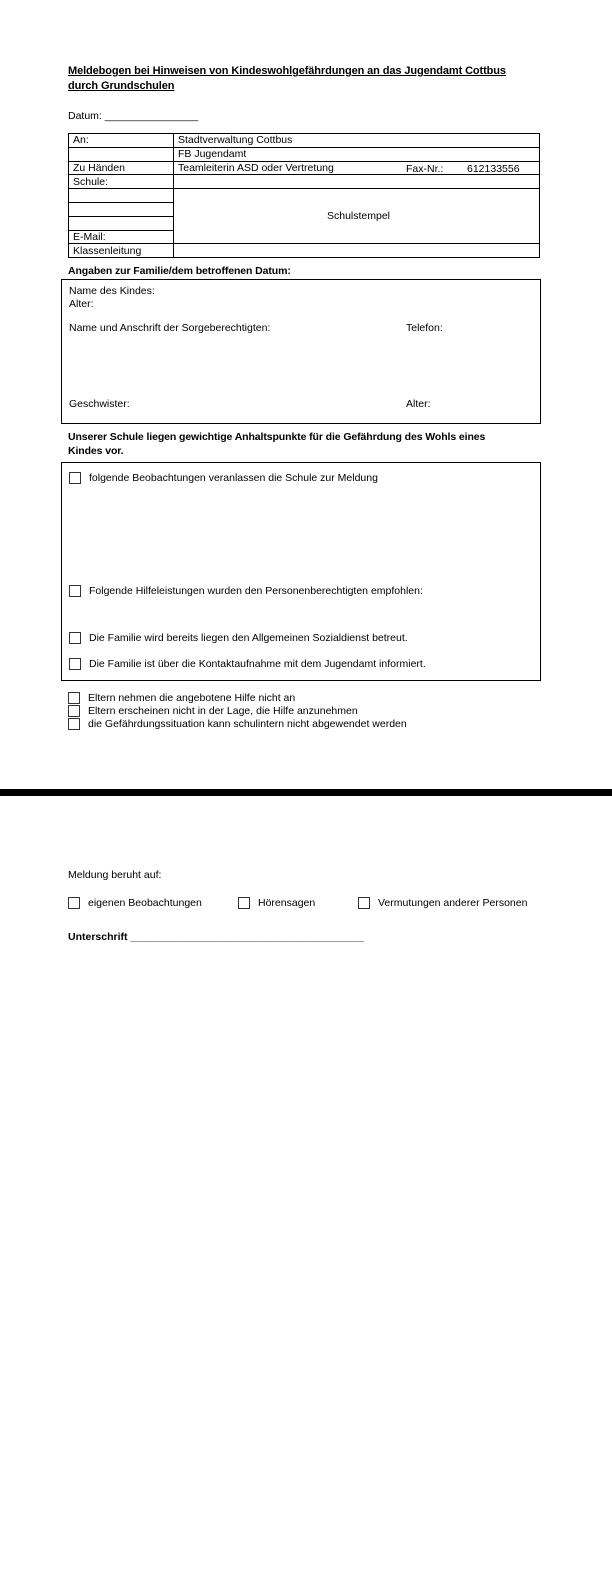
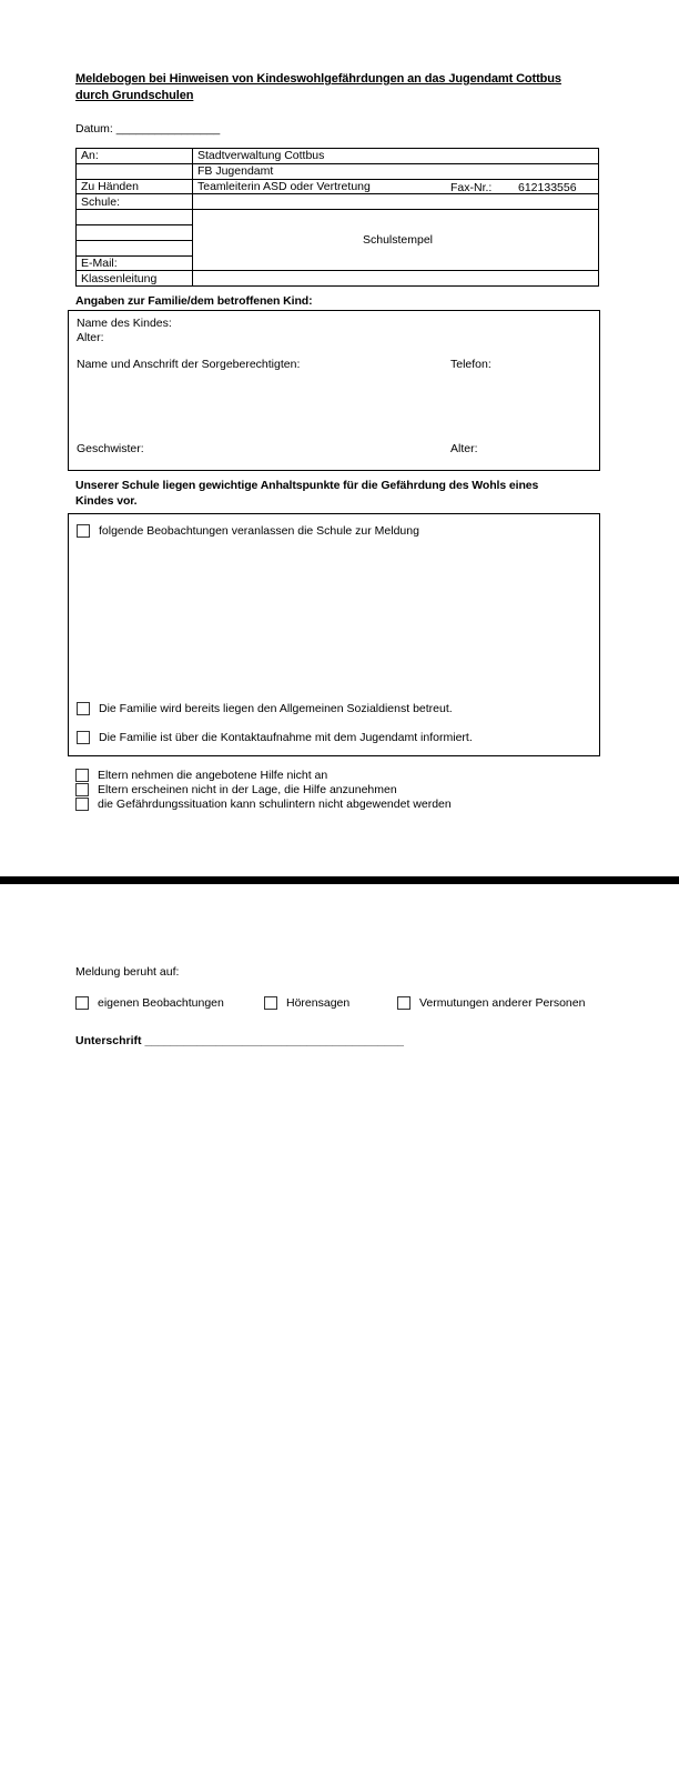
  Meldebogen bei Hinweisen von Kindeswohlgefährdungen an das Jugendamt Cottbus
  durch Grundschulen
  Datum: ________________
  An:	Stadtverwaltung Cottbus
  	FB Jugendamt
  Zu Händen	Teamleiterin ASD oder Vertretung Fax-Nr.: 612133556
  Schule:
  	Schulstempel
  E-Mail:
  Klassenleitung
- Angaben zur Familie/dem betroffenen Datum:
+ Angaben zur Familie/dem betroffenen Kind:
  Name des Kindes:
  Alter:
  Name und Anschrift der Sorgeberechtigten:
  Telefon:
  Geschwister:
  Alter:
  Unserer Schule liegen gewichtige Anhaltspunkte für die Gefährdung des Wohls eines
  Kindes vor.
  folgende Beobachtungen veranlassen die Schule zur Meldung
- Folgende Hilfeleistungen wurden den Personenberechtigten empfohlen:
  Die Familie wird bereits liegen den Allgemeinen Sozialdienst betreut.
  Die Familie ist über die Kontaktaufnahme mit dem Jugendamt informiert.
  Eltern nehmen die angebotene Hilfe nicht an
  Eltern erscheinen nicht in der Lage, die Hilfe anzunehmen
  die Gefährdungssituation kann schulintern nicht abgewendet werden
  Meldung beruht auf:
  eigenen Beobachtungen
  Hörensagen
  Vermutungen anderer Personen
  Unterschrift ________________________________________
